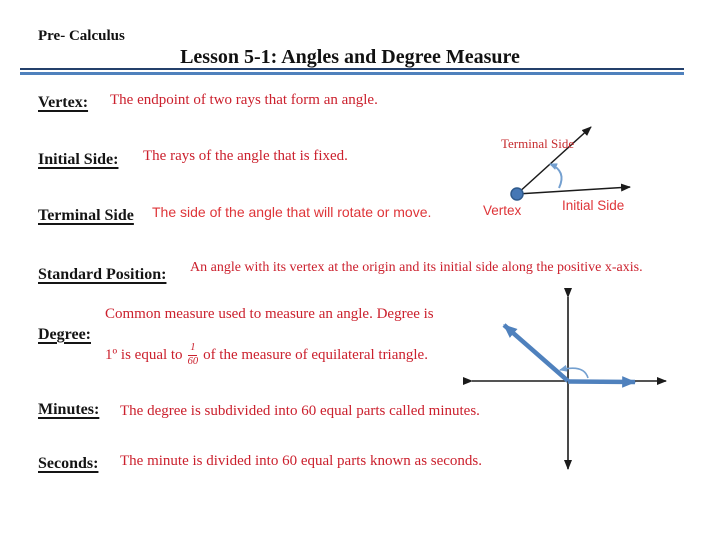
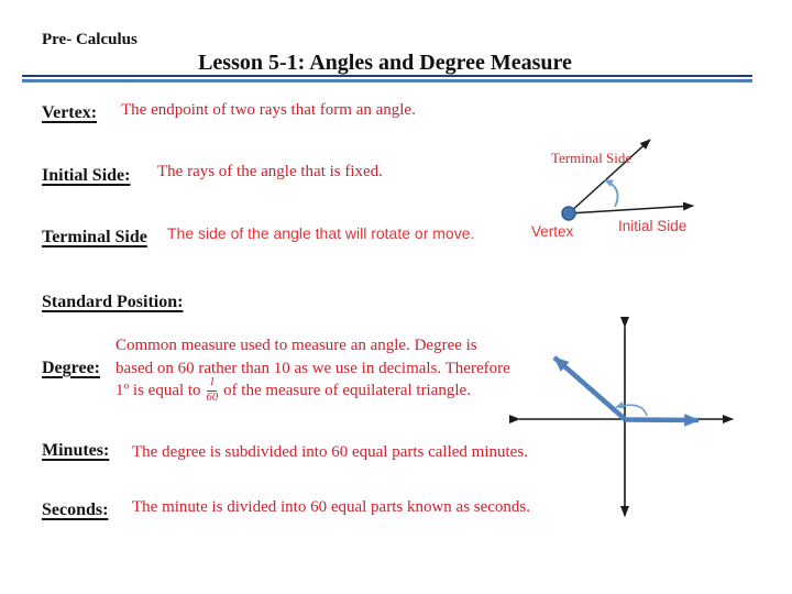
  Pre- Calculus
  Lesson 5-1: Angles and Degree Measure
  Vertex:
  Initial Side:
  Terminal Side
  Standard Position:
  Degree:
  Minutes:
  Seconds:
  The endpoint of two rays that form an angle.
  The rays of the angle that is fixed.
  The side of the angle that will rotate or move.
- An angle with its vertex at the origin and its initial side along the positive x-axis.
  Common measure used to measure an angle. Degree is
+ based on 60 rather than 10 as we use in decimals. Therefore
  1º is equal to
  1
  60
  of the measure of equilateral triangle.
  The degree is subdivided into 60 equal parts called minutes.
  The minute is divided into 60 equal parts known as seconds.
  Terminal Side
  Initial Side
  Vertex
